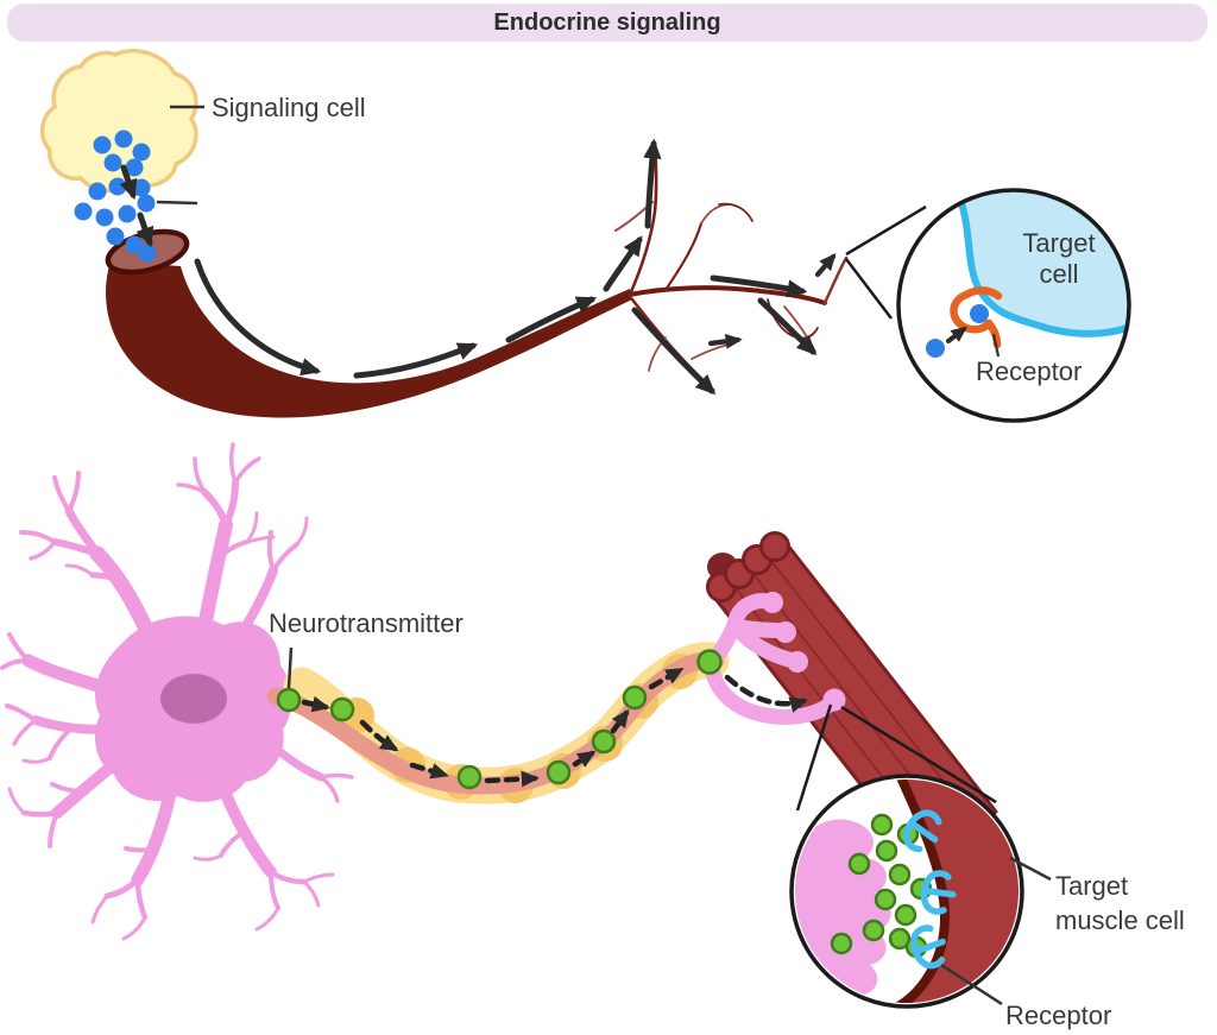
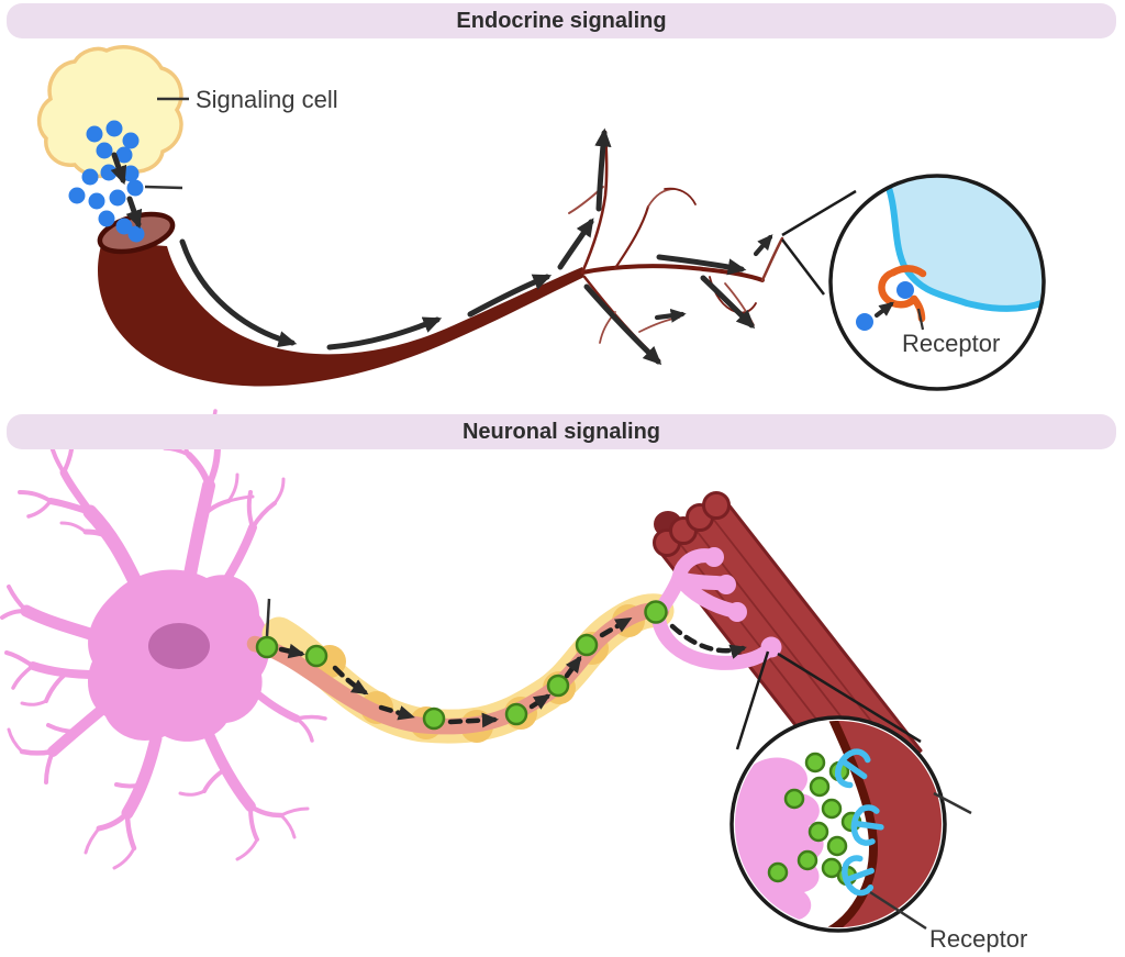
  Endocrine signaling
+ Neuronal signaling
  Signaling cell
- Target cell
  Receptor
- Neurotransmitter
- Target muscle cell
  Receptor
